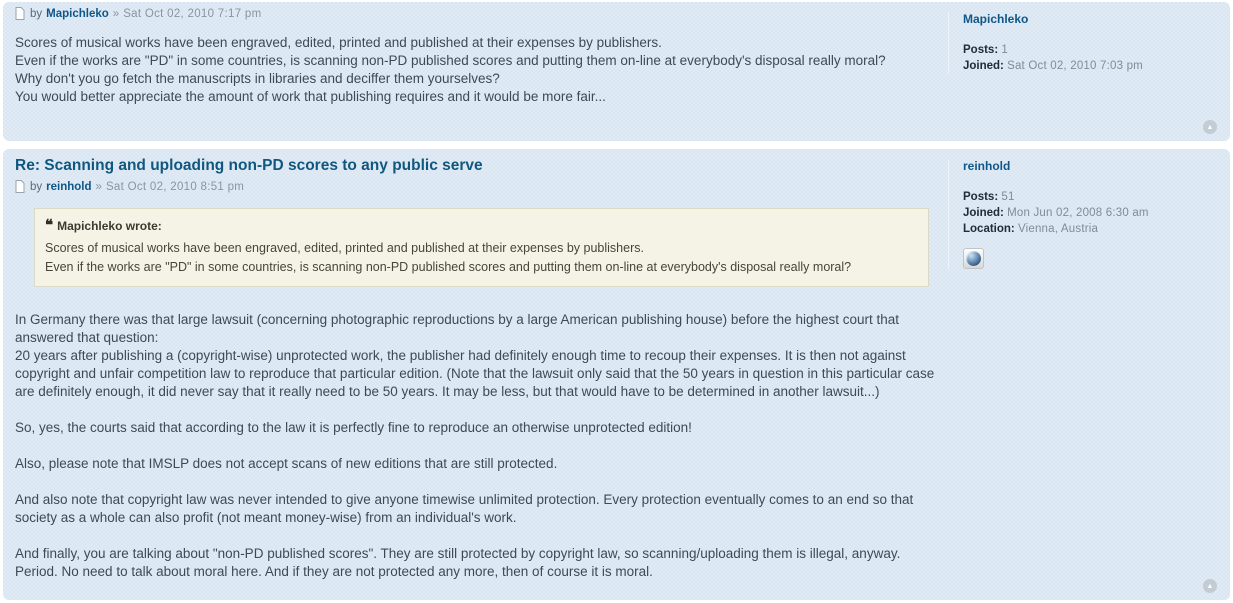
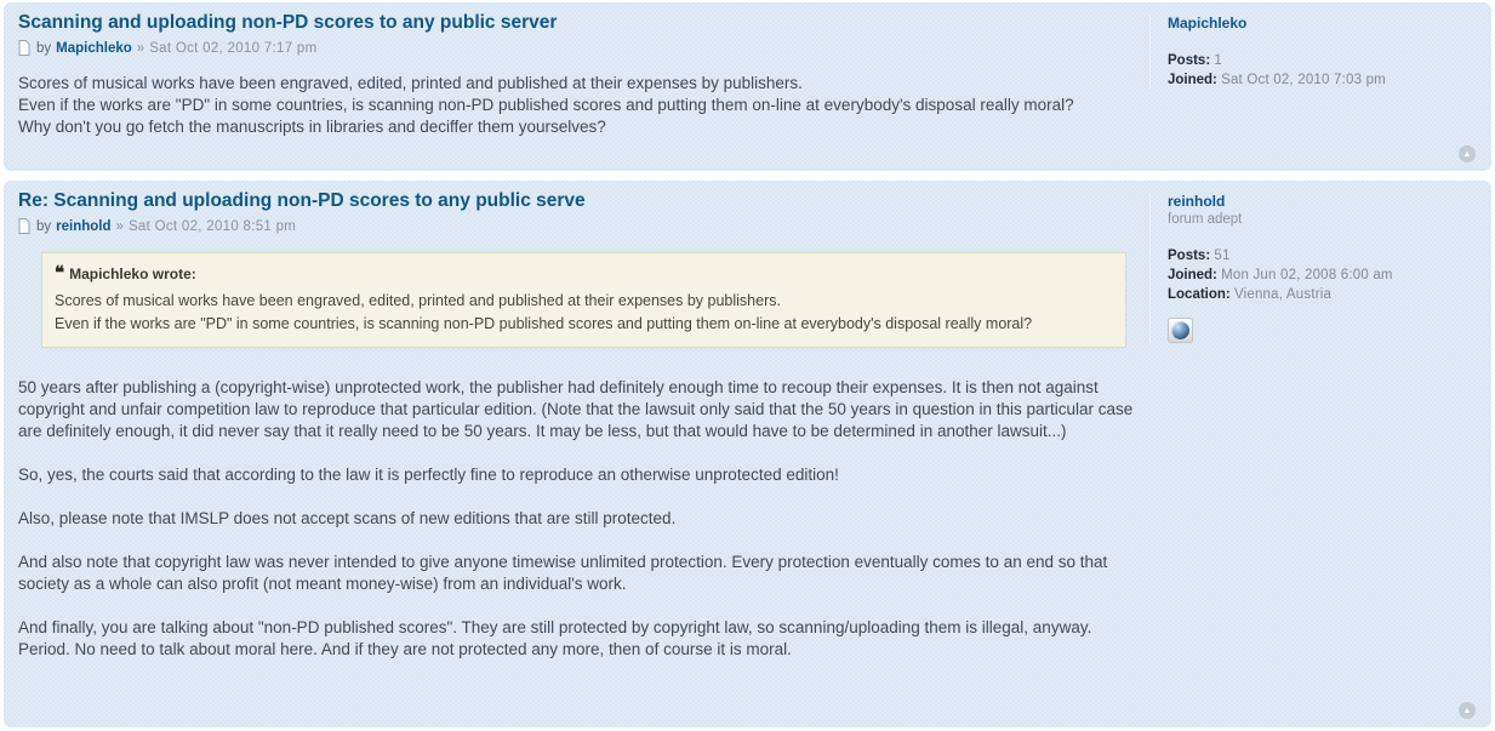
+ Scanning and uploading non-PD scores to any public server
  by
  Mapichleko
  »
  Sat Oct 02, 2010 7:17 pm
  Scores of musical works have been engraved, edited, printed and published at their expenses by publishers.
  Even if the works are "PD" in some countries, is scanning non-PD published scores and putting them on-line at everybody's disposal really moral?
  Why don't you go fetch the manuscripts in libraries and deciffer them yourselves?
- You would better appreciate the amount of work that publishing requires and it would be more fair...
  Mapichleko
  Posts: 1
  Joined: Sat Oct 02, 2010 7:03 pm
  Re: Scanning and uploading non-PD scores to any public serve
  by
  reinhold
  »
  Sat Oct 02, 2010 8:51 pm
  ❝ Mapichleko wrote:
  Scores of musical works have been engraved, edited, printed and published at their expenses by publishers.
  Even if the works are "PD" in some countries, is scanning non-PD published scores and putting them on-line at everybody's disposal really moral?
- In Germany there was that large lawsuit (concerning photographic reproductions by a large American publishing house) before the highest court that answered that question:
- 20 years after publishing a (copyright-wise) unprotected work, the publisher had definitely enough time to recoup their expenses. It is then not against copyright and unfair competition law to reproduce that particular edition. (Note that the lawsuit only said that the 50 years in question in this particular case are definitely enough, it did never say that it really need to be 50 years. It may be less, but that would have to be determined in another lawsuit...)
+ 50 years after publishing a (copyright-wise) unprotected work, the publisher had definitely enough time to recoup their expenses. It is then not against copyright and unfair competition law to reproduce that particular edition. (Note that the lawsuit only said that the 50 years in question in this particular case are definitely enough, it did never say that it really need to be 50 years. It may be less, but that would have to be determined in another lawsuit...)
  So, yes, the courts said that according to the law it is perfectly fine to reproduce an otherwise unprotected edition!
  Also, please note that IMSLP does not accept scans of new editions that are still protected.
  And also note that copyright law was never intended to give anyone timewise unlimited protection. Every protection eventually comes to an end so that society as a whole can also profit (not meant money-wise) from an individual's work.
  And finally, you are talking about "non-PD published scores". They are still protected by copyright law, so scanning/uploading them is illegal, anyway. Period. No need to talk about moral here. And if they are not protected any more, then of course it is moral.
  reinhold
+ forum adept
  Posts: 51
- Joined: Mon Jun 02, 2008 6:30 am
+ Joined: Mon Jun 02, 2008 6:00 am
  Location: Vienna, Austria
